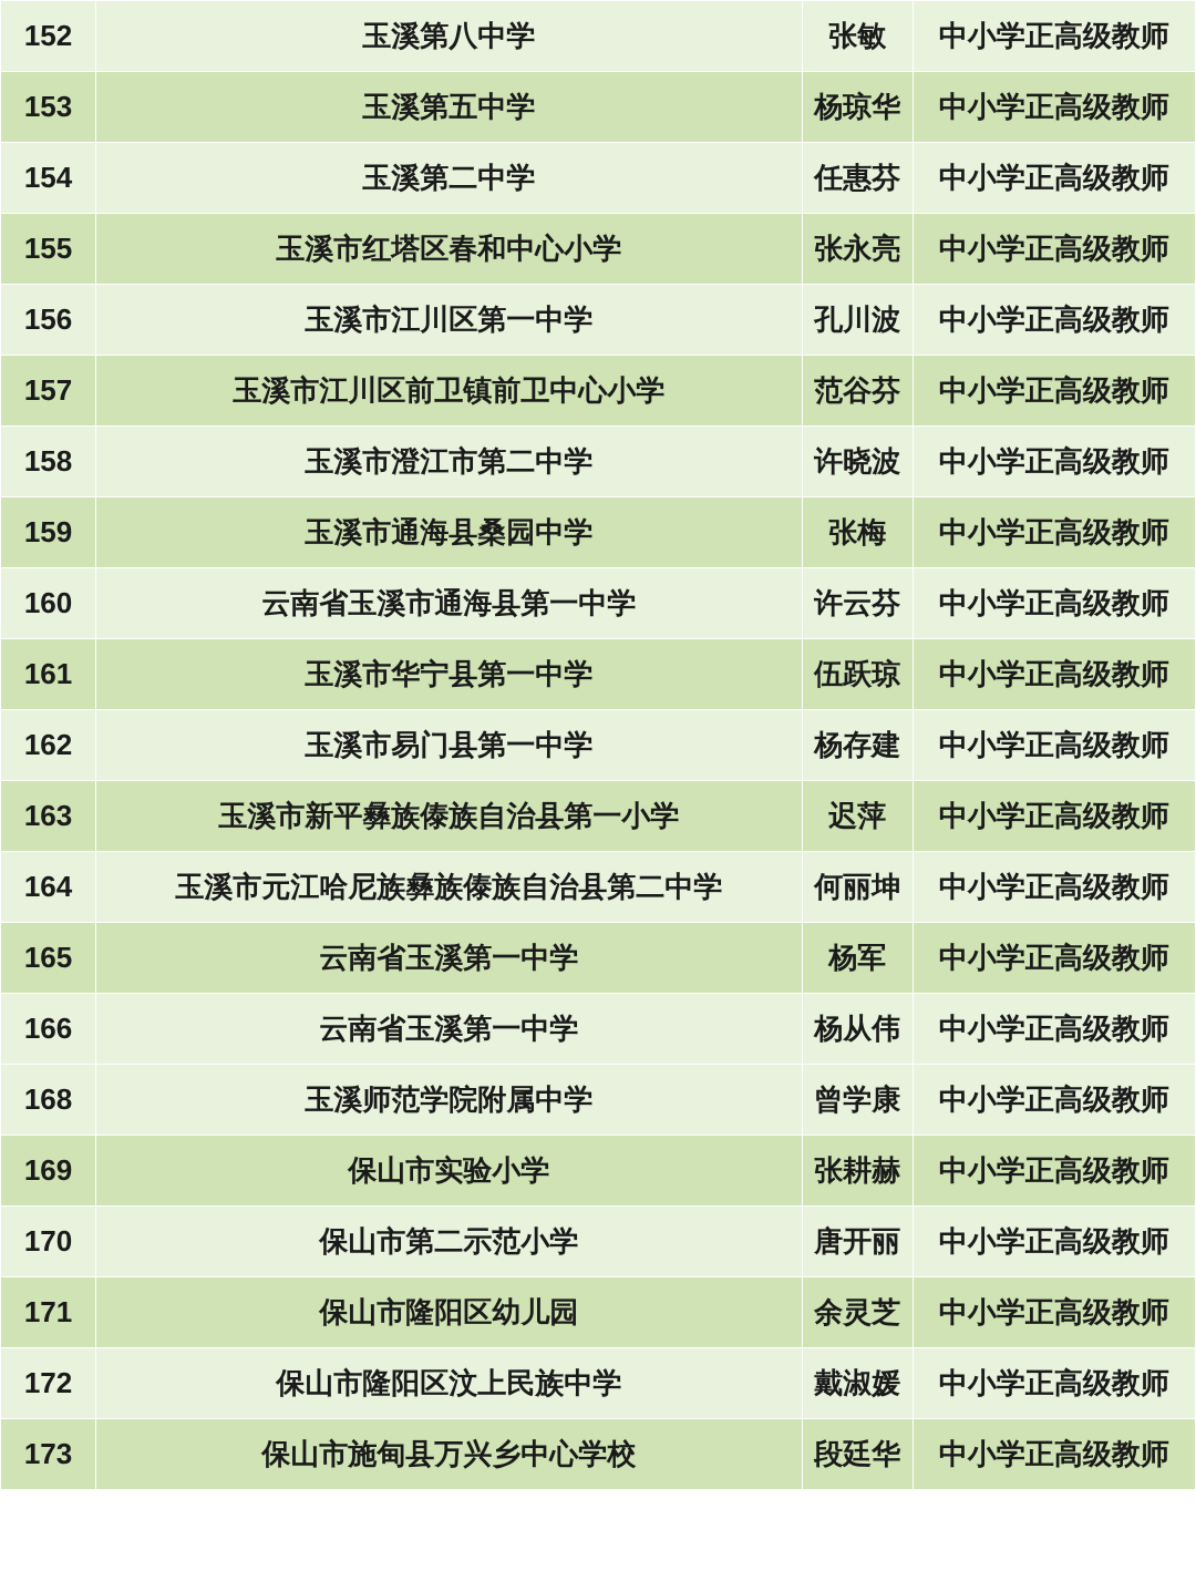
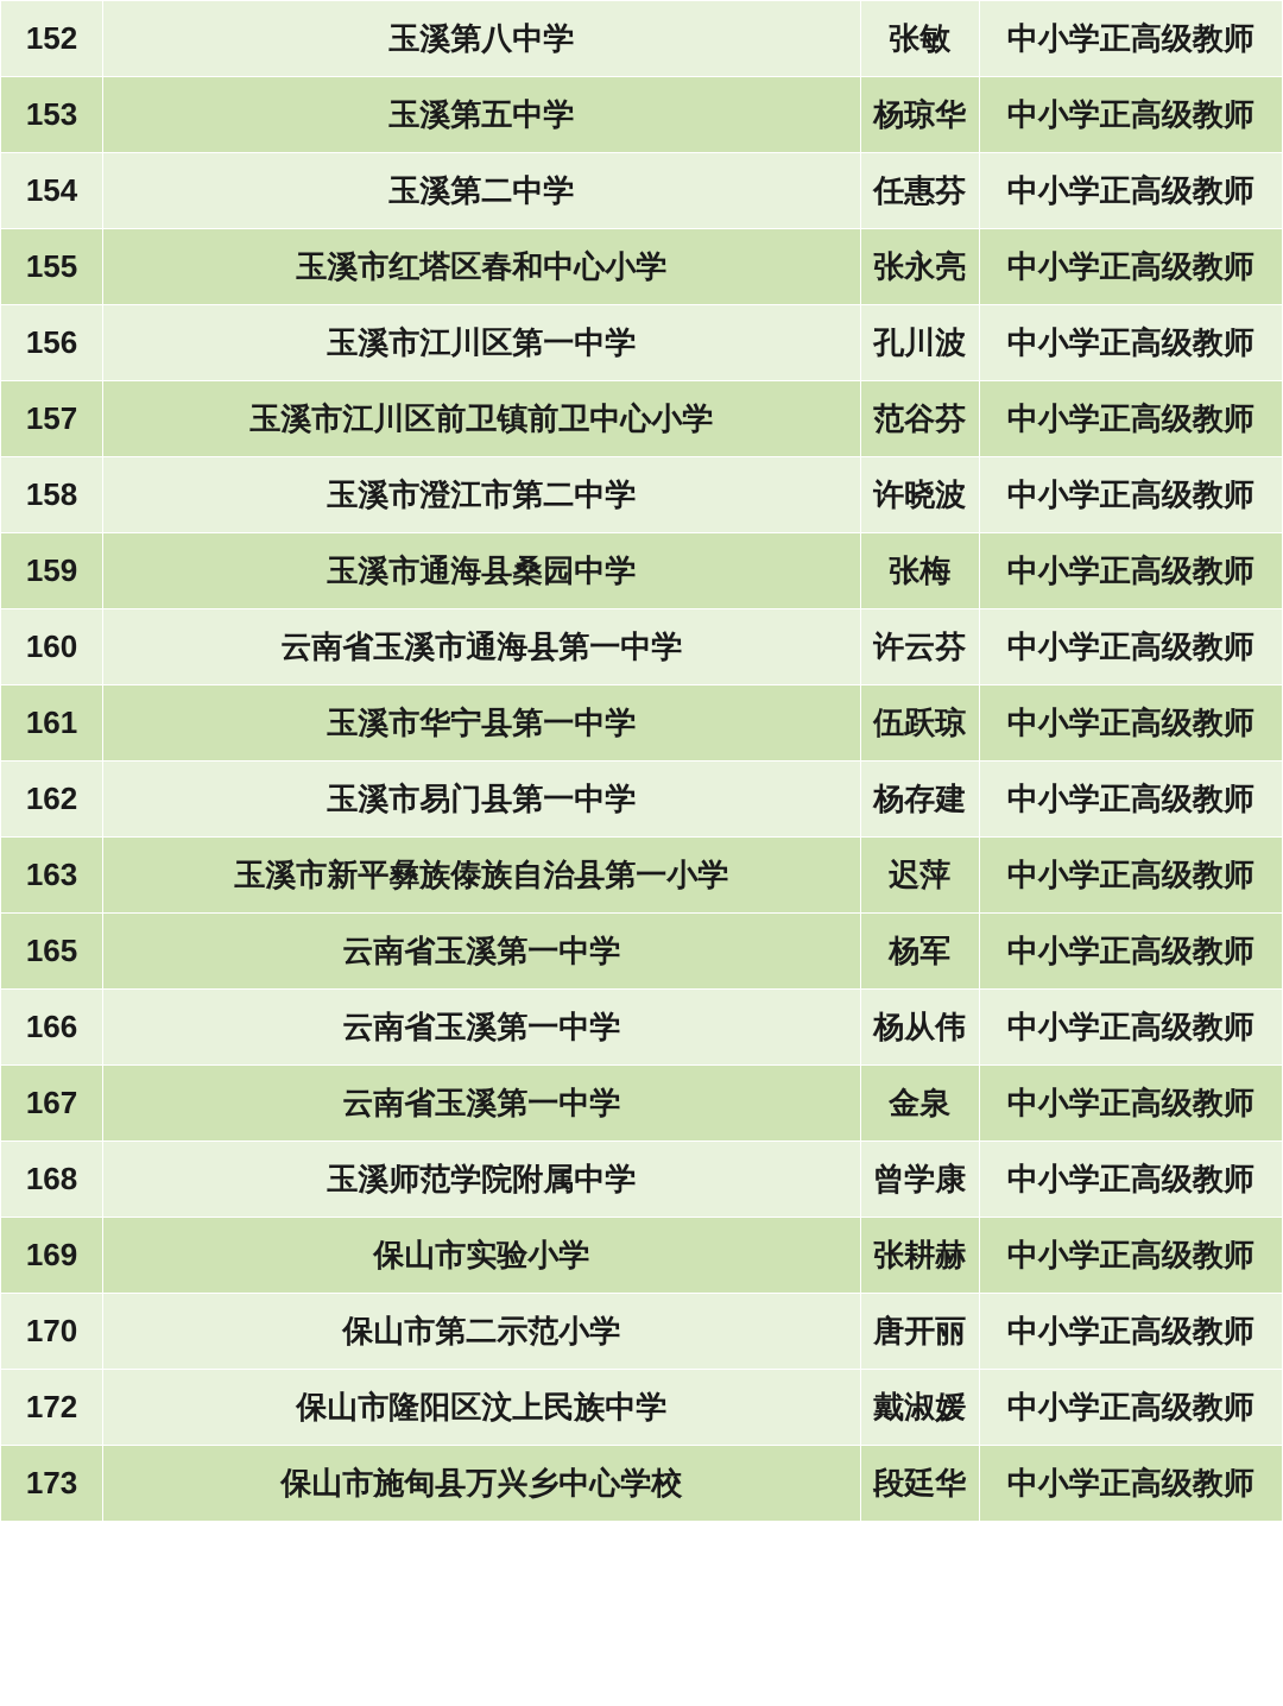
  152	玉溪第八中学	张敏	中小学正高级教师
  153	玉溪第五中学	杨琼华	中小学正高级教师
  154	玉溪第二中学	任惠芬	中小学正高级教师
  155	玉溪市红塔区春和中心小学	张永亮	中小学正高级教师
  156	玉溪市江川区第一中学	孔川波	中小学正高级教师
  157	玉溪市江川区前卫镇前卫中心小学	范谷芬	中小学正高级教师
  158	玉溪市澄江市第二中学	许晓波	中小学正高级教师
  159	玉溪市通海县桑园中学	张梅	中小学正高级教师
  160	云南省玉溪市通海县第一中学	许云芬	中小学正高级教师
  161	玉溪市华宁县第一中学	伍跃琼	中小学正高级教师
  162	玉溪市易门县第一中学	杨存建	中小学正高级教师
  163	玉溪市新平彝族傣族自治县第一小学	迟萍	中小学正高级教师
- 164	玉溪市元江哈尼族彝族傣族自治县第二中学	何丽坤	中小学正高级教师
  165	云南省玉溪第一中学	杨军	中小学正高级教师
  166	云南省玉溪第一中学	杨从伟	中小学正高级教师
+ 167	云南省玉溪第一中学	金泉	中小学正高级教师
  168	玉溪师范学院附属中学	曾学康	中小学正高级教师
  169	保山市实验小学	张耕赫	中小学正高级教师
  170	保山市第二示范小学	唐开丽	中小学正高级教师
- 171	保山市隆阳区幼儿园	余灵芝	中小学正高级教师
  172	保山市隆阳区汶上民族中学	戴淑媛	中小学正高级教师
  173	保山市施甸县万兴乡中心学校	段廷华	中小学正高级教师
